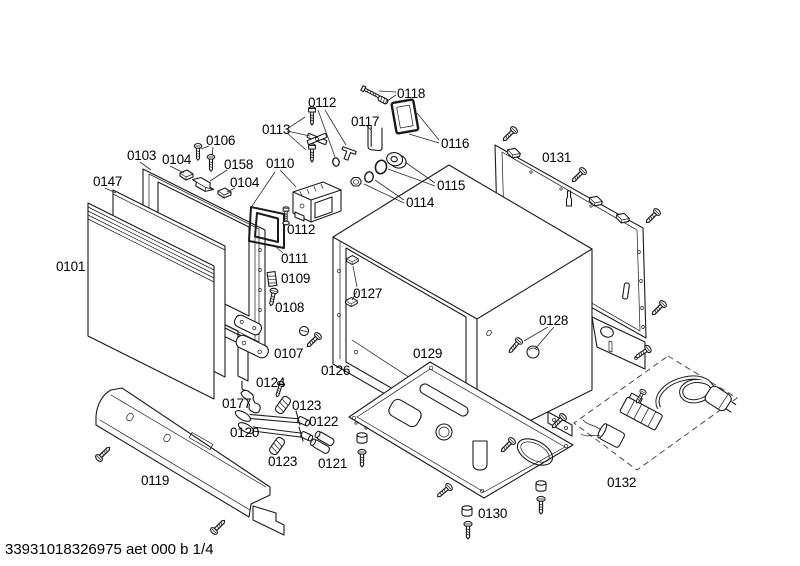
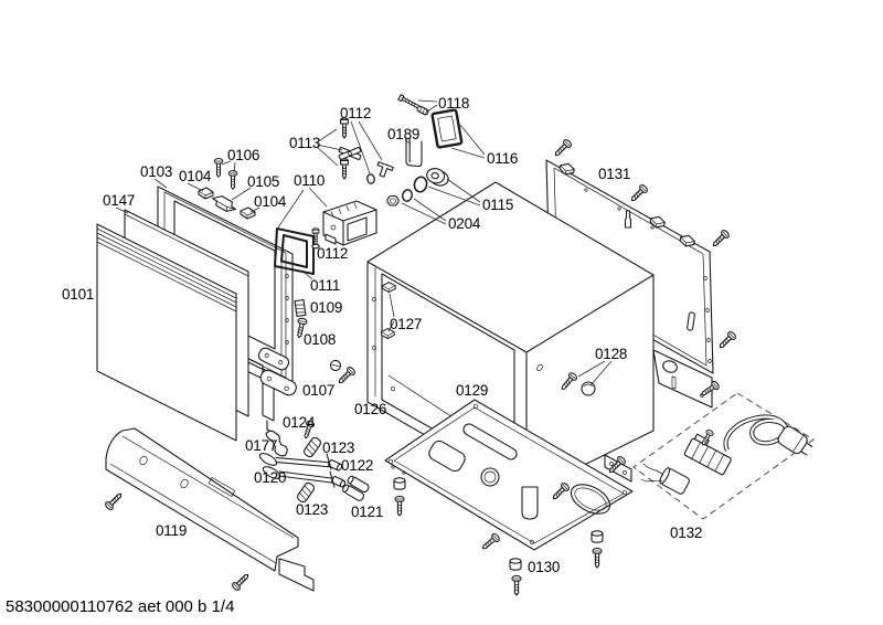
  0101
  0147
  0103
  0104
  0104
- 0158
+ 0105
  0106
  0107
  0108
  0109
  0110
  0111
  0112
  0112
  0113
- 0114
+ 0204
  0115
  0116
- 0117
+ 0189
  0118
  0119
  0120
  0121
  0122
  0123
  0123
  0124
  0177
  0126
  0127
  0128
  0129
  0130
  0131
  0132
- 33931018326975 aet 000 b 1/4
+ 58300000110762 aet 000 b 1/4
